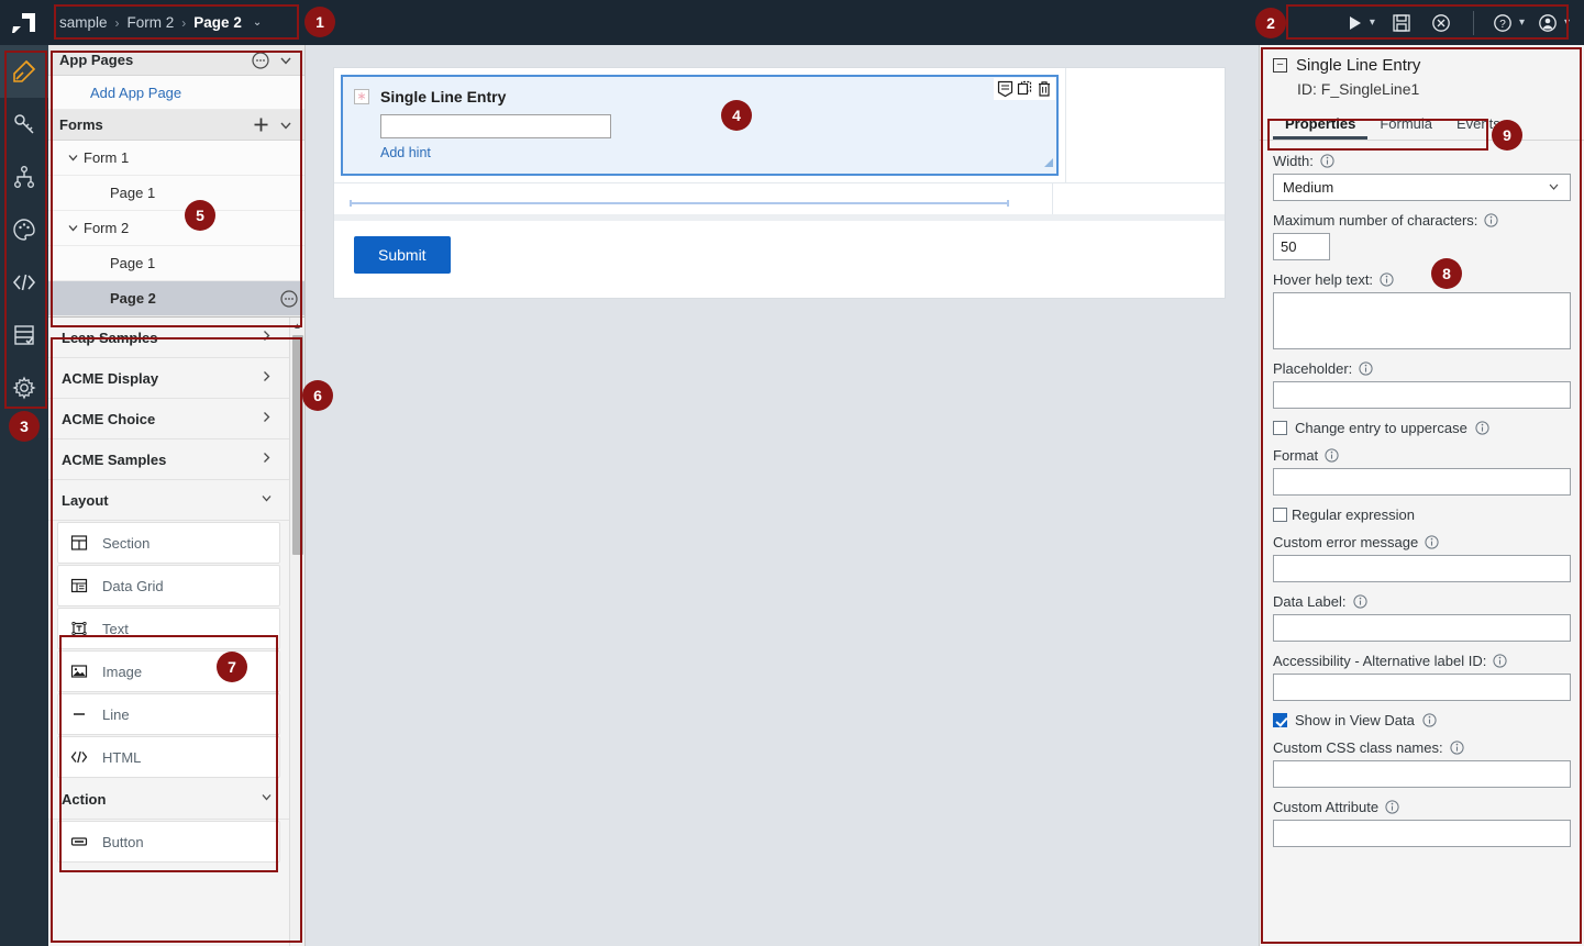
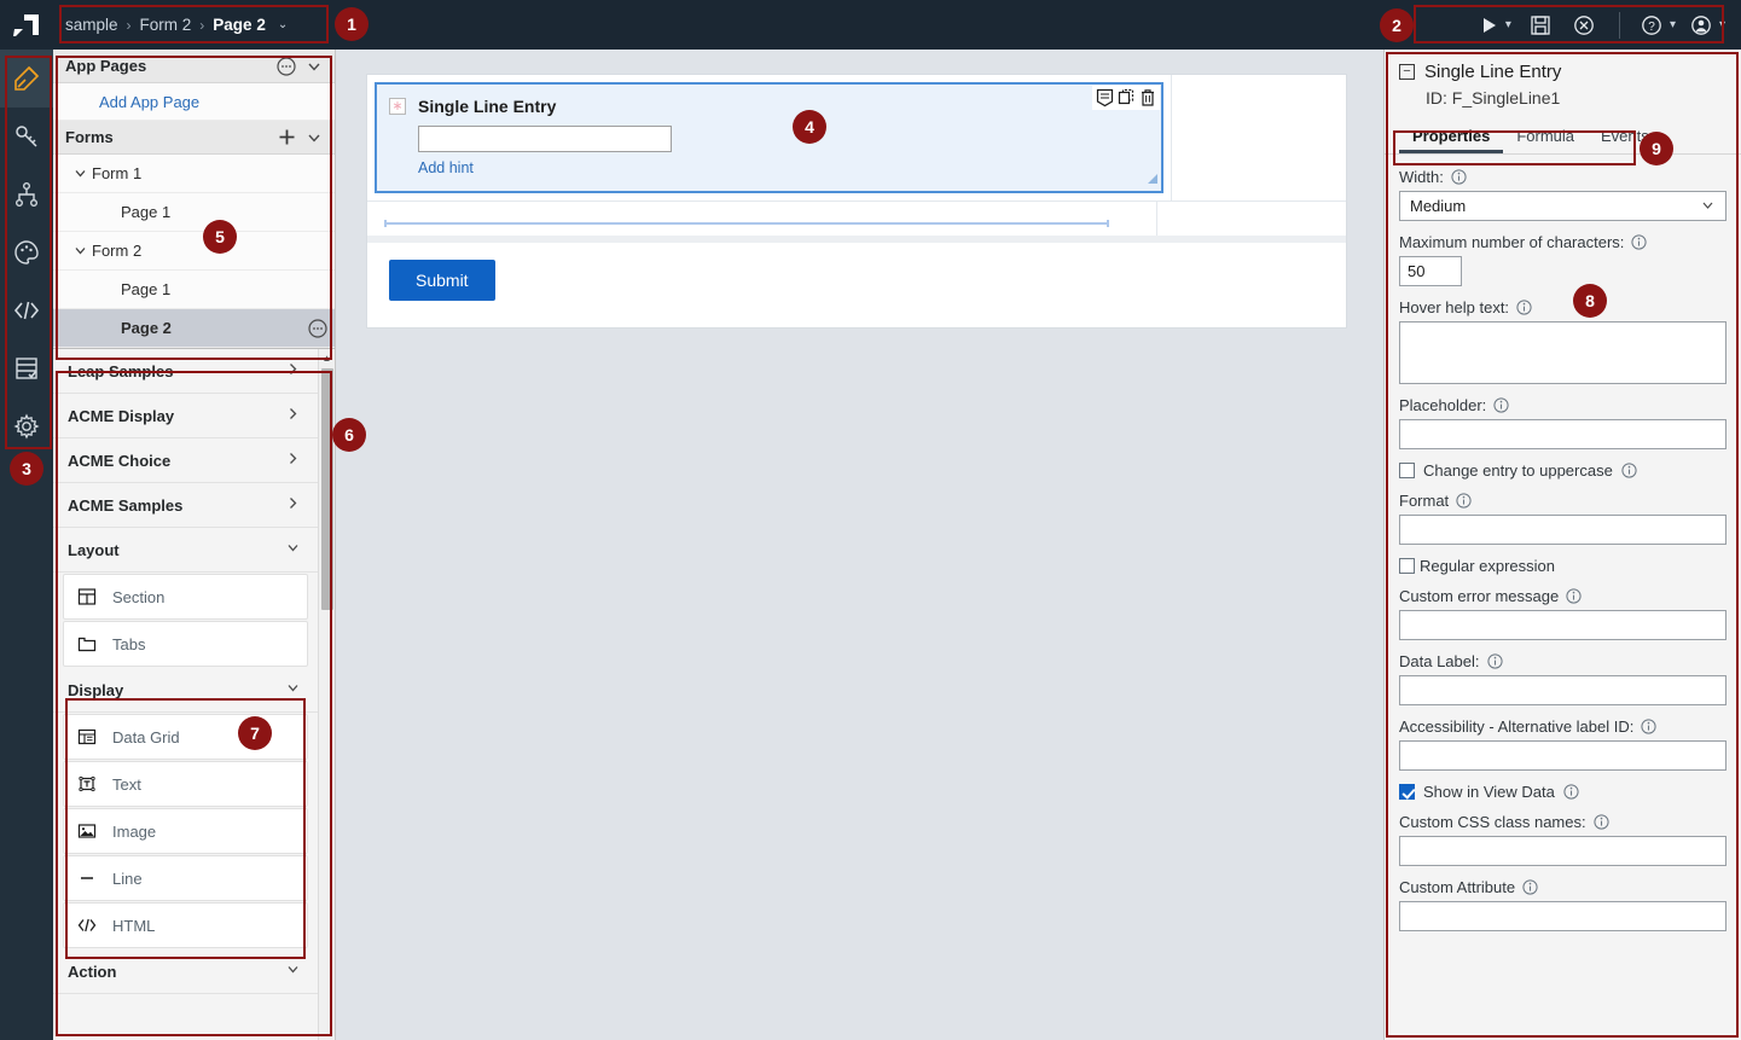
  sample
  ›
  Form 2
  ›
  Page 2
  ⌄
  ▾
  ?
  ▾
  ▾
  App Pages
  Add App Page
  Forms
  Form 1
  Page 1
  Form 2
  Page 1
  Page 2
  Leap Samples
  ACME Display
  ACME Choice
  ACME Samples
  Layout
  Section
+ Tabs
+ Display
  Data Grid
  Text
  Image
  Line
  HTML
  Action
- Button
  ▲
  ∗
  Single Line Entry
  Add hint
  Submit
  −
  Single Line Entry
  ID: F_SingleLine1
  Properties
  Formula
  Event
  Width:
  Medium
  Maximum number of characters:
  50
  Hover help text:
  Placeholder:
  Change entry to uppercase
  Format
  Regular expression
  Custom error message
  Data Label:
  Accessibility - Alternative label ID:
  Show in View Data
  Custom CSS class names:
  Custom Attribute
  1
  2
  3
  4
  5
  6
  7
  8
  9
